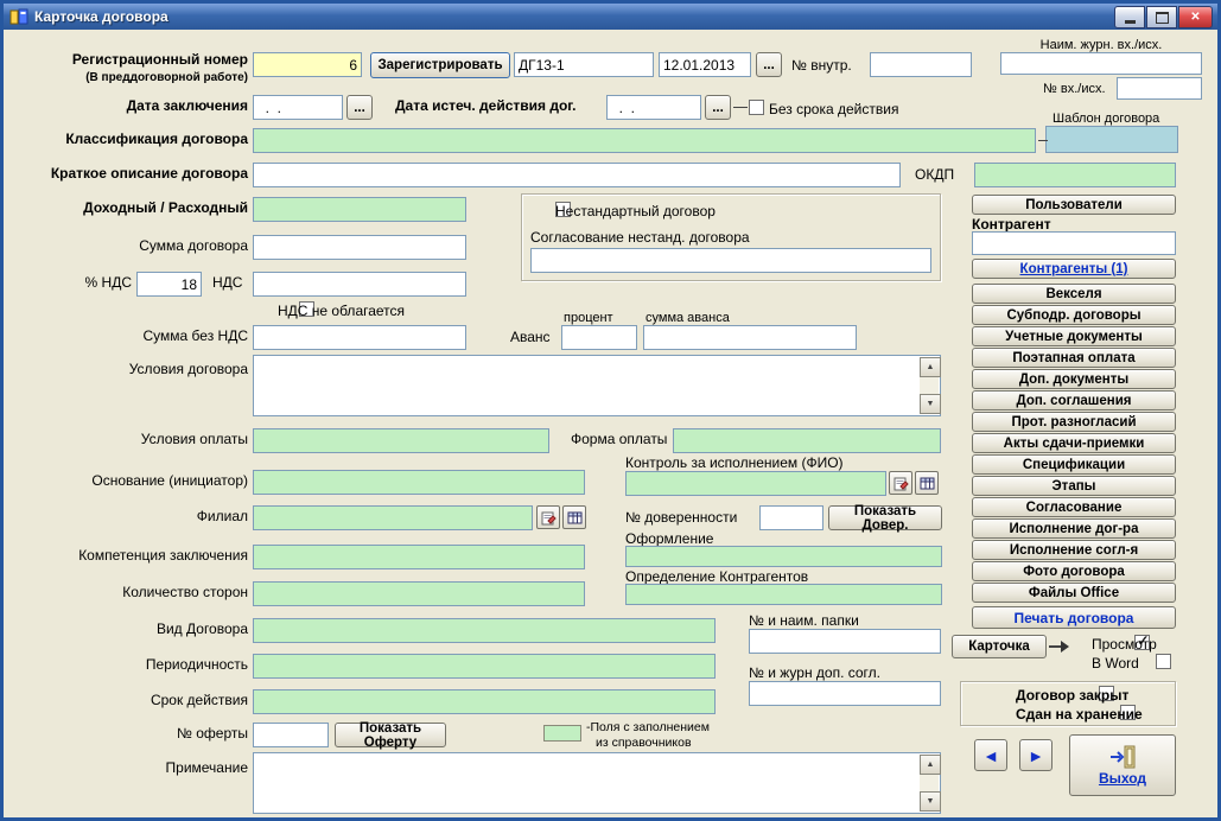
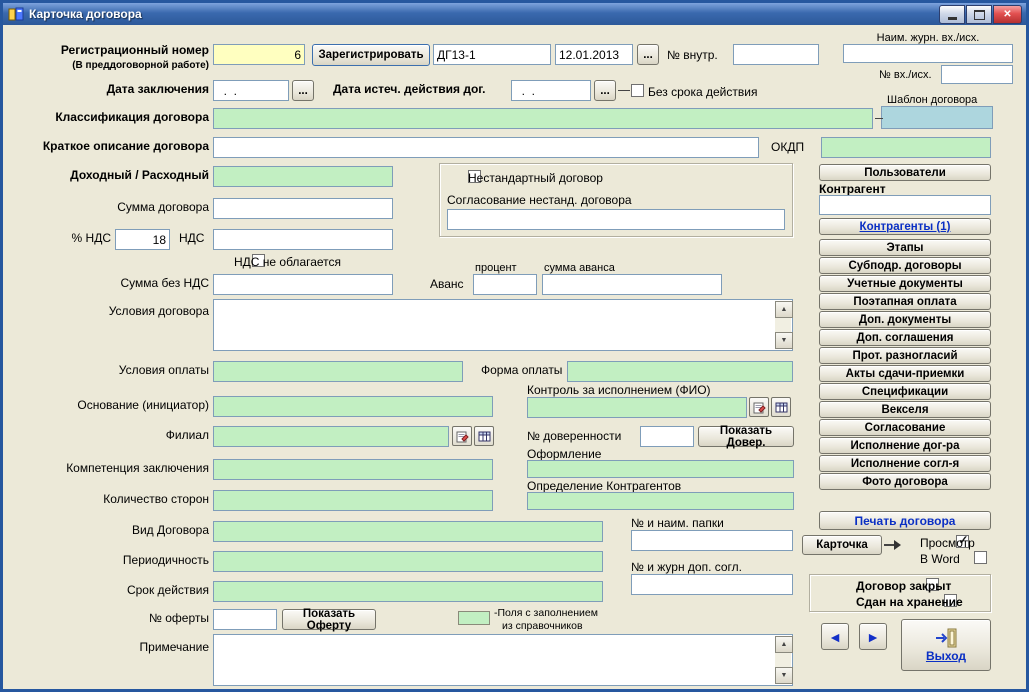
  Карточка договора
  ✕
  Регистрационный номер
  (В преддоговорной работе)
  6
  Зарегистрировать
  ДГ13-1
  12.01.2013
  ...
  № внутр.
  Наим. журн. вх./исх.
  № вх./исх.
  Дата заключения
  . .
  ...
  Дата истеч. действия дог.
  . .
  ...
  Без срока действия
  Шаблон договора
  Классификация договора
  Краткое описание договора
  ОКДП
  Доходный / Расходный
  Нестандартный договор
  Согласование нестанд. договора
  Пользователи
  Контрагент
  Контрагенты (1)
  Сумма договора
  % НДС
  18
  НДС
  НДС не облагается
- Векселя
+ Этапы
  Субподр. договоры
  Учетные документы
  Поэтапная оплата
  Доп. документы
  Доп. соглашения
  Прот. разногласий
  Акты сдачи-приемки
  Спецификации
- Этапы
+ Векселя
  Согласование
  Исполнение дог-ра
  Исполнение согл-я
  Фото договора
- Файлы Office
  Печать договора
  Сумма без НДС
  процент
  сумма аванса
  Аванс
  Условия договора
  Условия оплаты
  Форма оплаты
  Основание (инициатор)
  Контроль за исполнением (ФИО)
  Филиал
  № доверенности
  Показать Довер.
  Оформление
  Компетенция заключения
  Определение Контрагентов
  Количество сторон
  Вид Договора
  № и наим. папки
  Периодичность
  № и журн доп. согл.
  Срок действия
  № оферты
  Показать Оферту
  -Поля с заполнением
  из справочников
  Примечание
  Карточка
  Просмотр
  В Word
  Договор закрыт
  Сдан на хранение
  ◄
  ►
  Выход
